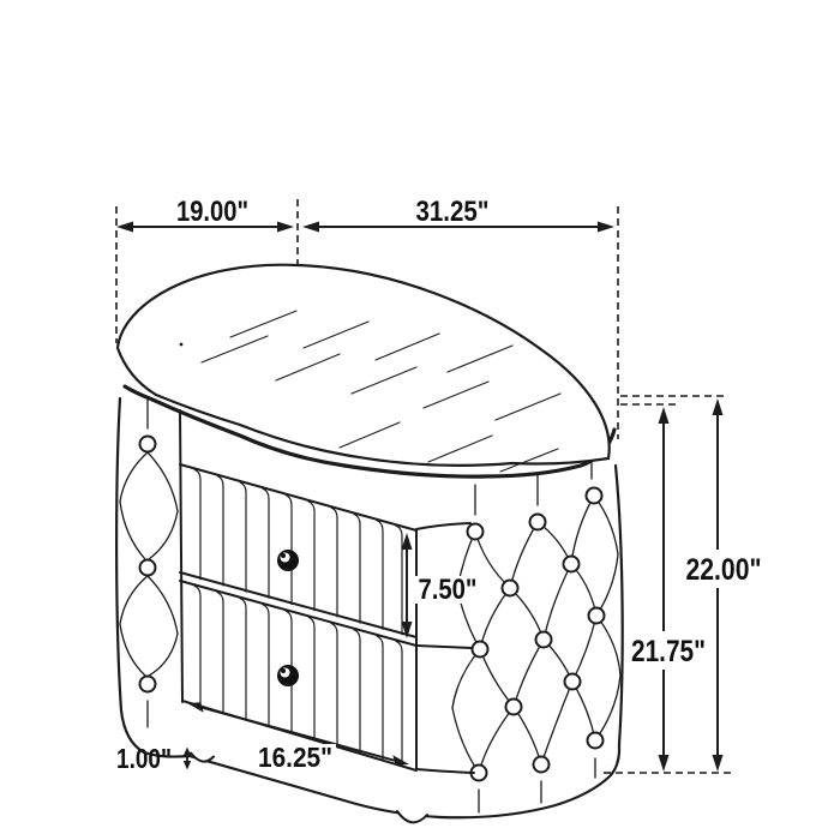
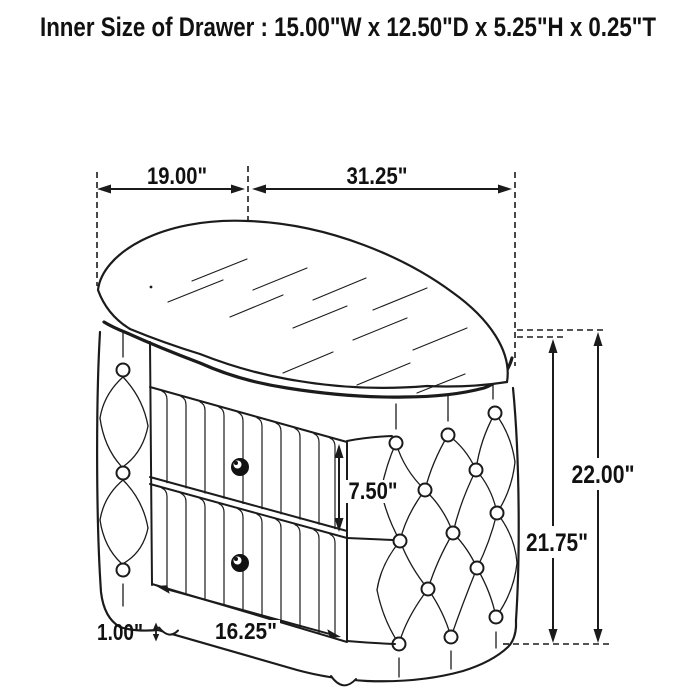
+ Inner Size of Drawer : 15.00"W x 12.50"D x 5.25"H x 0.25"T
  19.00"
  31.25"
  22.00"
  21.75"
  7.50"
  16.25"
  1.00"
